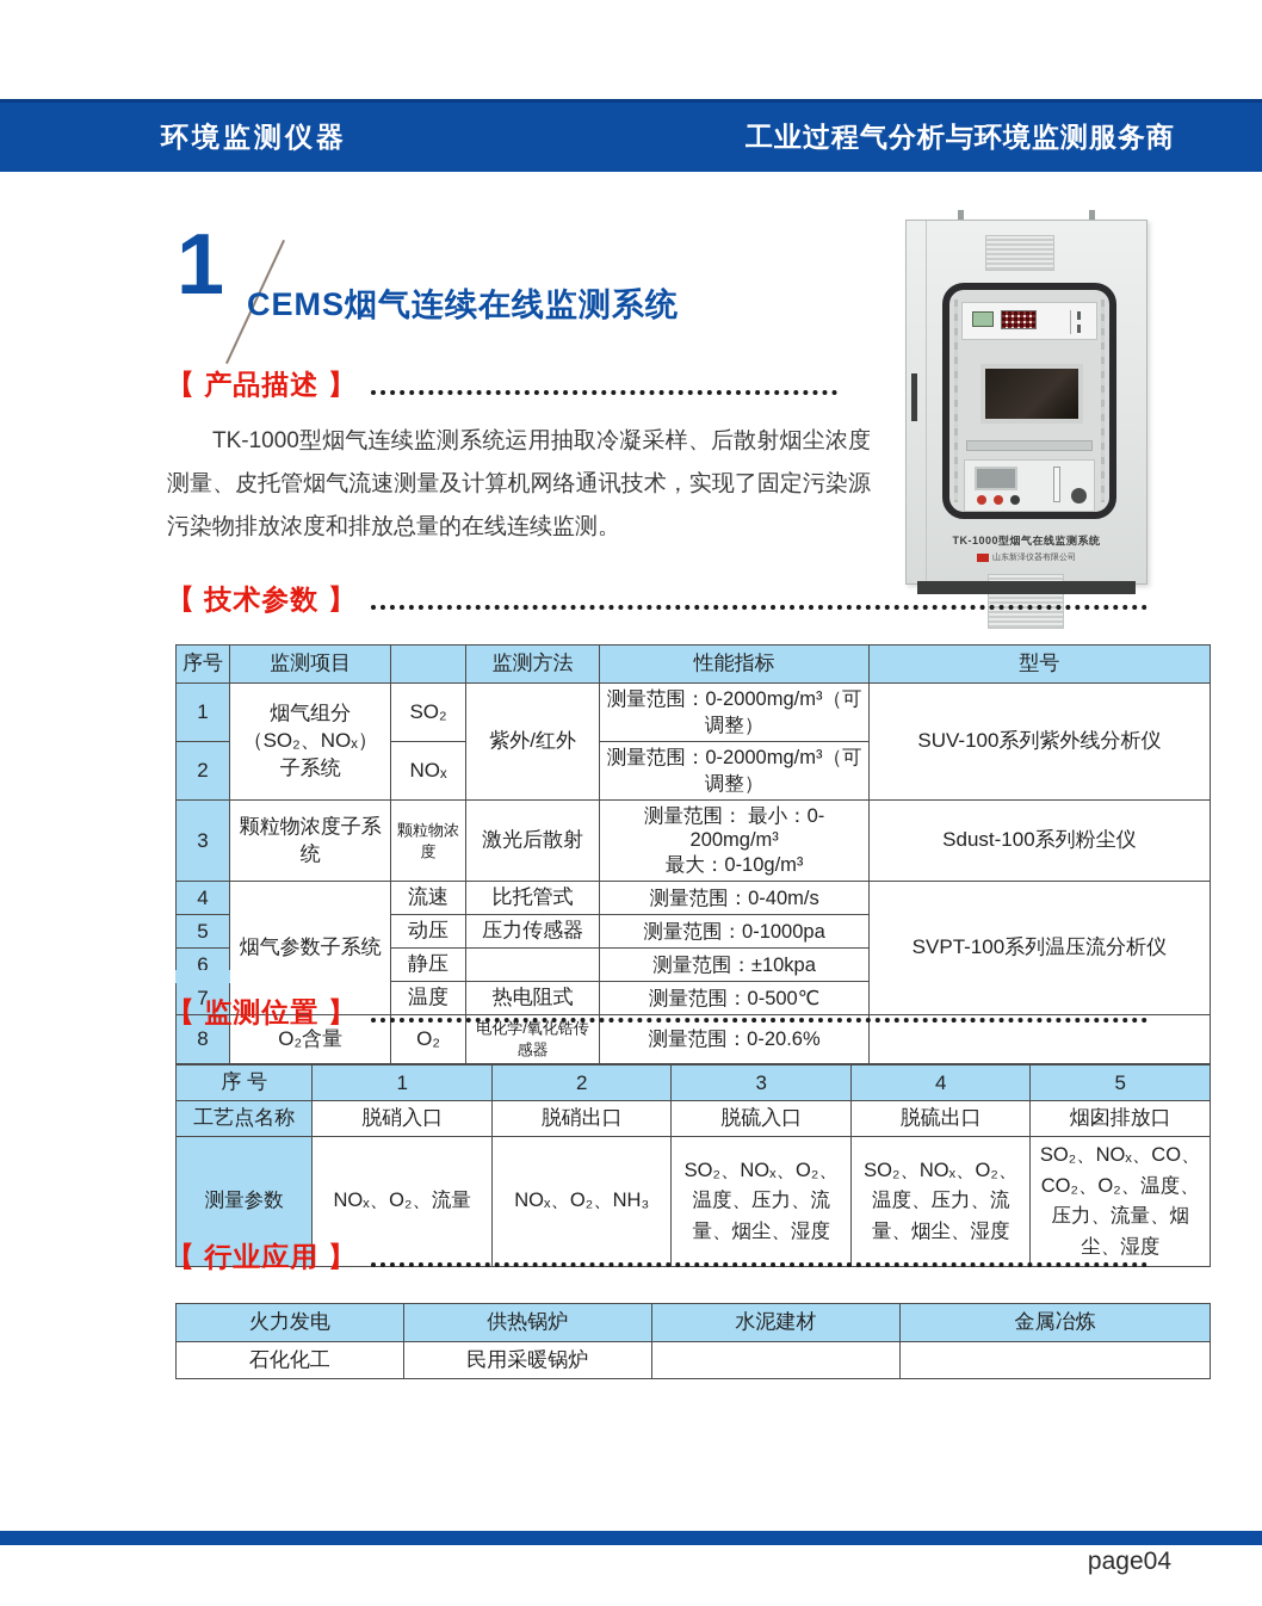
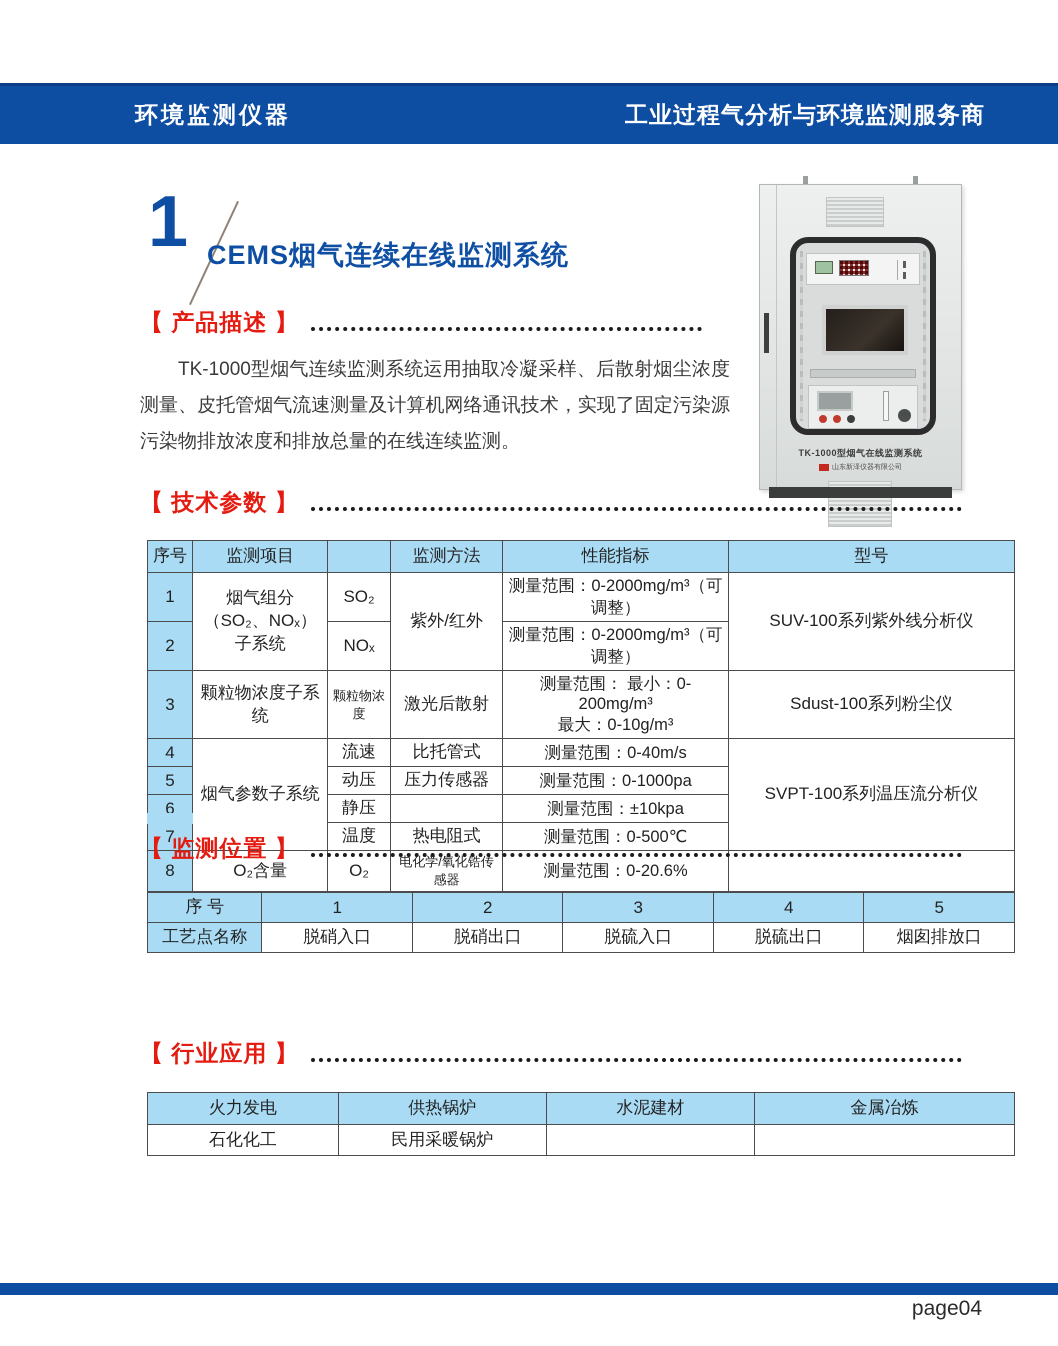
  环境监测仪器
  工业过程气分析与环境监测服务商
  1
  CEMS烟气连续在线监测系统
  【 产品描述 】
  TK-1000型烟气连续监测系统运用抽取冷凝采样、后散射烟尘浓度测量、皮托管烟气流速测量及计算机网络通讯技术，实现了固定污染源污染物排放浓度和排放总量的在线连续监测。
  TK-1000型烟气在线监测系统
  【 技术参数 】
  序号	监测项目		监测方法	性能指标	型号
  1	烟气组分（SO₂、NOₓ）子系统	SO₂	紫外/红外	测量范围：0-2000mg/m³（可调整）	SUV-100系列紫外线分析仪
  2	NOₓ	测量范围：0-2000mg/m³（可调整）
  3	颗粒物浓度子系统	颗粒物浓度	激光后散射	测量范围： 最小：0-200mg/m³ 最大：0-10g/m³	Sdust-100系列粉尘仪
  4	烟气参数子系统	流速	比托管式	测量范围：0-40m/s	SVPT-100系列温压流分析仪
  5	动压	压力传感器	测量范围：0-1000pa
  6	静压		测量范围：±10kpa
  7	温度	热电阻式	测量范围：0-500℃
  8	O₂含量	O₂	电化学/氧化锆传感器	测量范围：0-20.6%
  【 监测位置 】
  序 号	1	2	3	4	5
  工艺点名称	脱硝入口	脱硝出口	脱硫入口	脱硫出口	烟囱排放口
- 测量参数	NOₓ、O₂、流量	NOₓ、O₂、NH₃	SO₂、NOₓ、O₂、温度、压力、流量、烟尘、湿度	SO₂、NOₓ、O₂、温度、压力、流量、烟尘、湿度	SO₂、NOₓ、CO、CO₂、O₂、温度、压力、流量、烟尘、湿度
  【 行业应用 】
  火力发电	供热锅炉	水泥建材	金属冶炼
  石化化工	民用采暖锅炉
  page04
